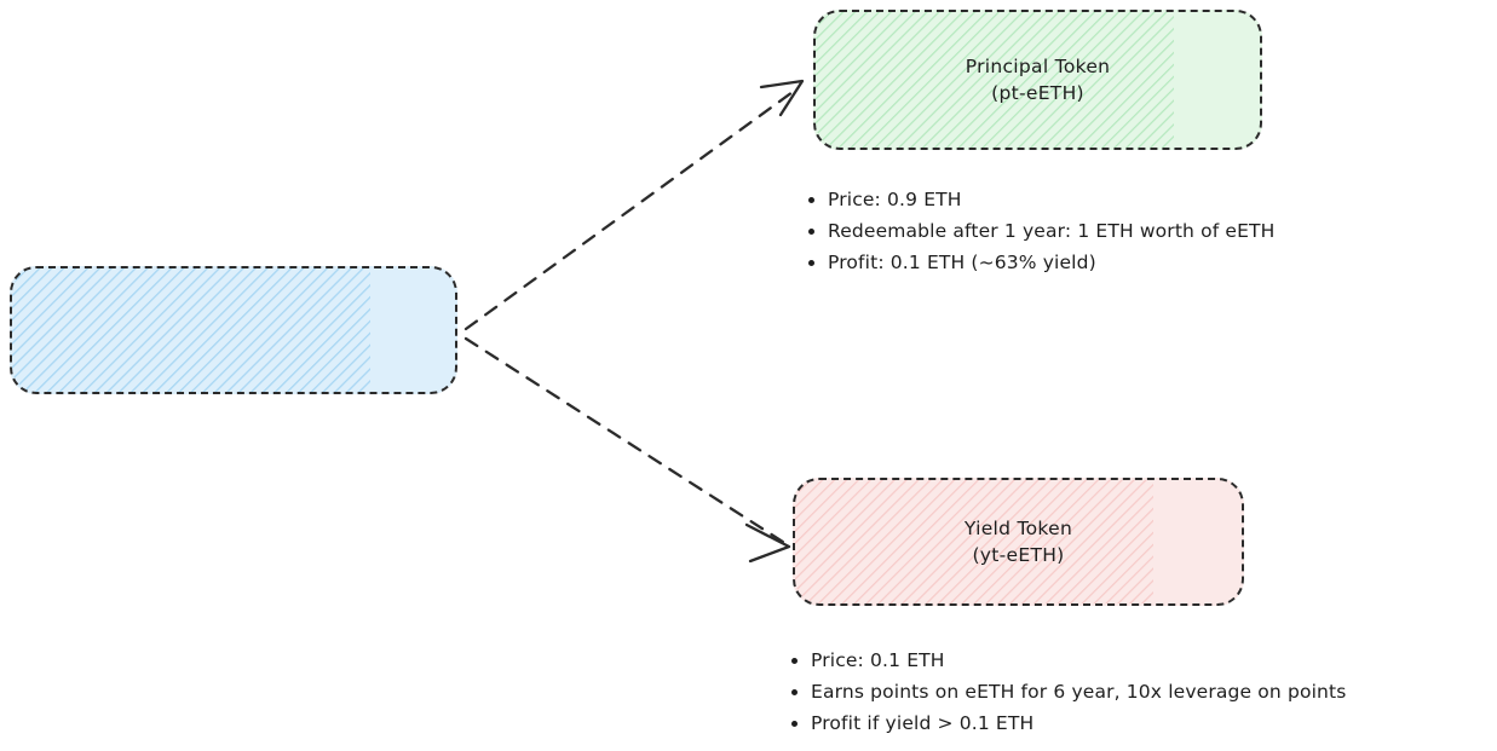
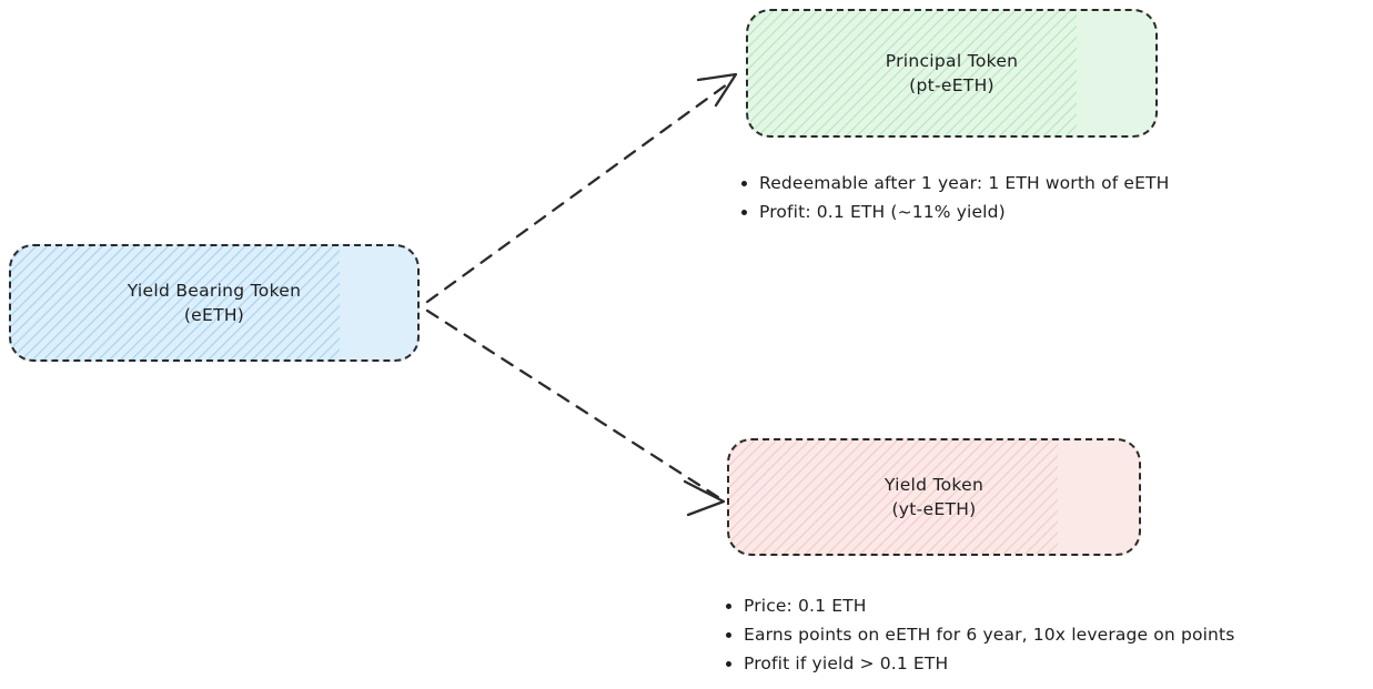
+ Yield Bearing Token
+ (eETH)
  Principal Token
  (pt-eETH)
  Yield Token
  (yt-eETH)
- Price: 0.9 ETH
  Redeemable after 1 year: 1 ETH worth of eETH
- Profit: 0.1 ETH (~63% yield)
+ Profit: 0.1 ETH (~11% yield)
  Price: 0.1 ETH
  Earns points on eETH for 6 year, 10x leverage on points
  Profit if yield > 0.1 ETH
